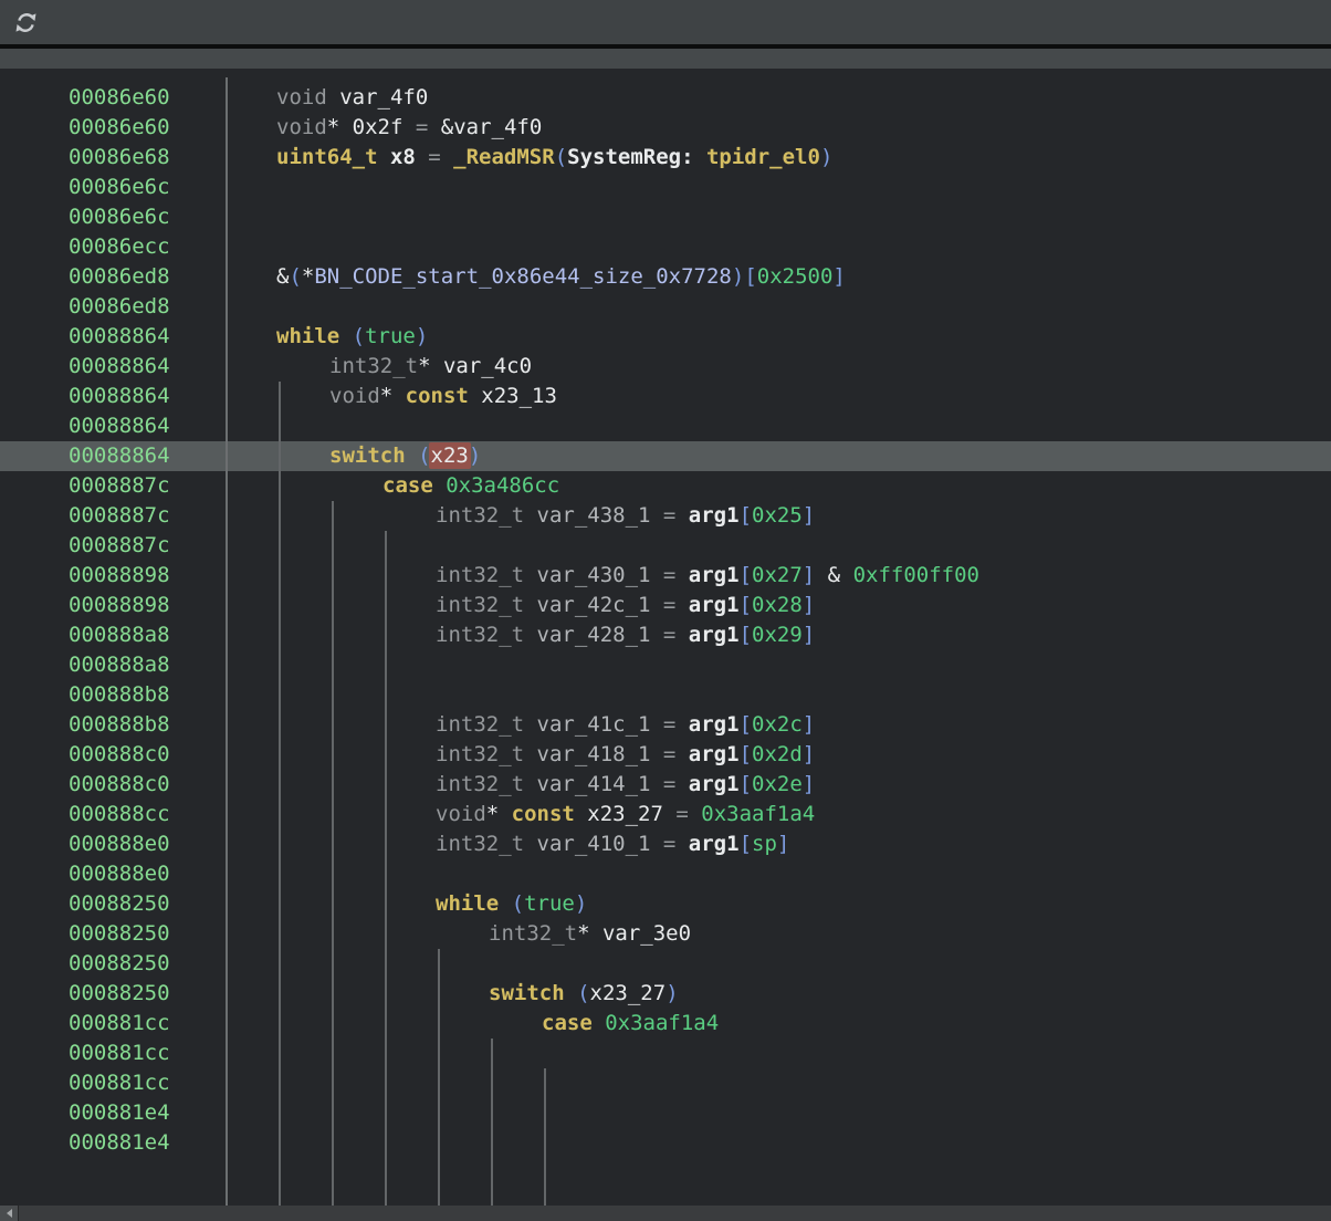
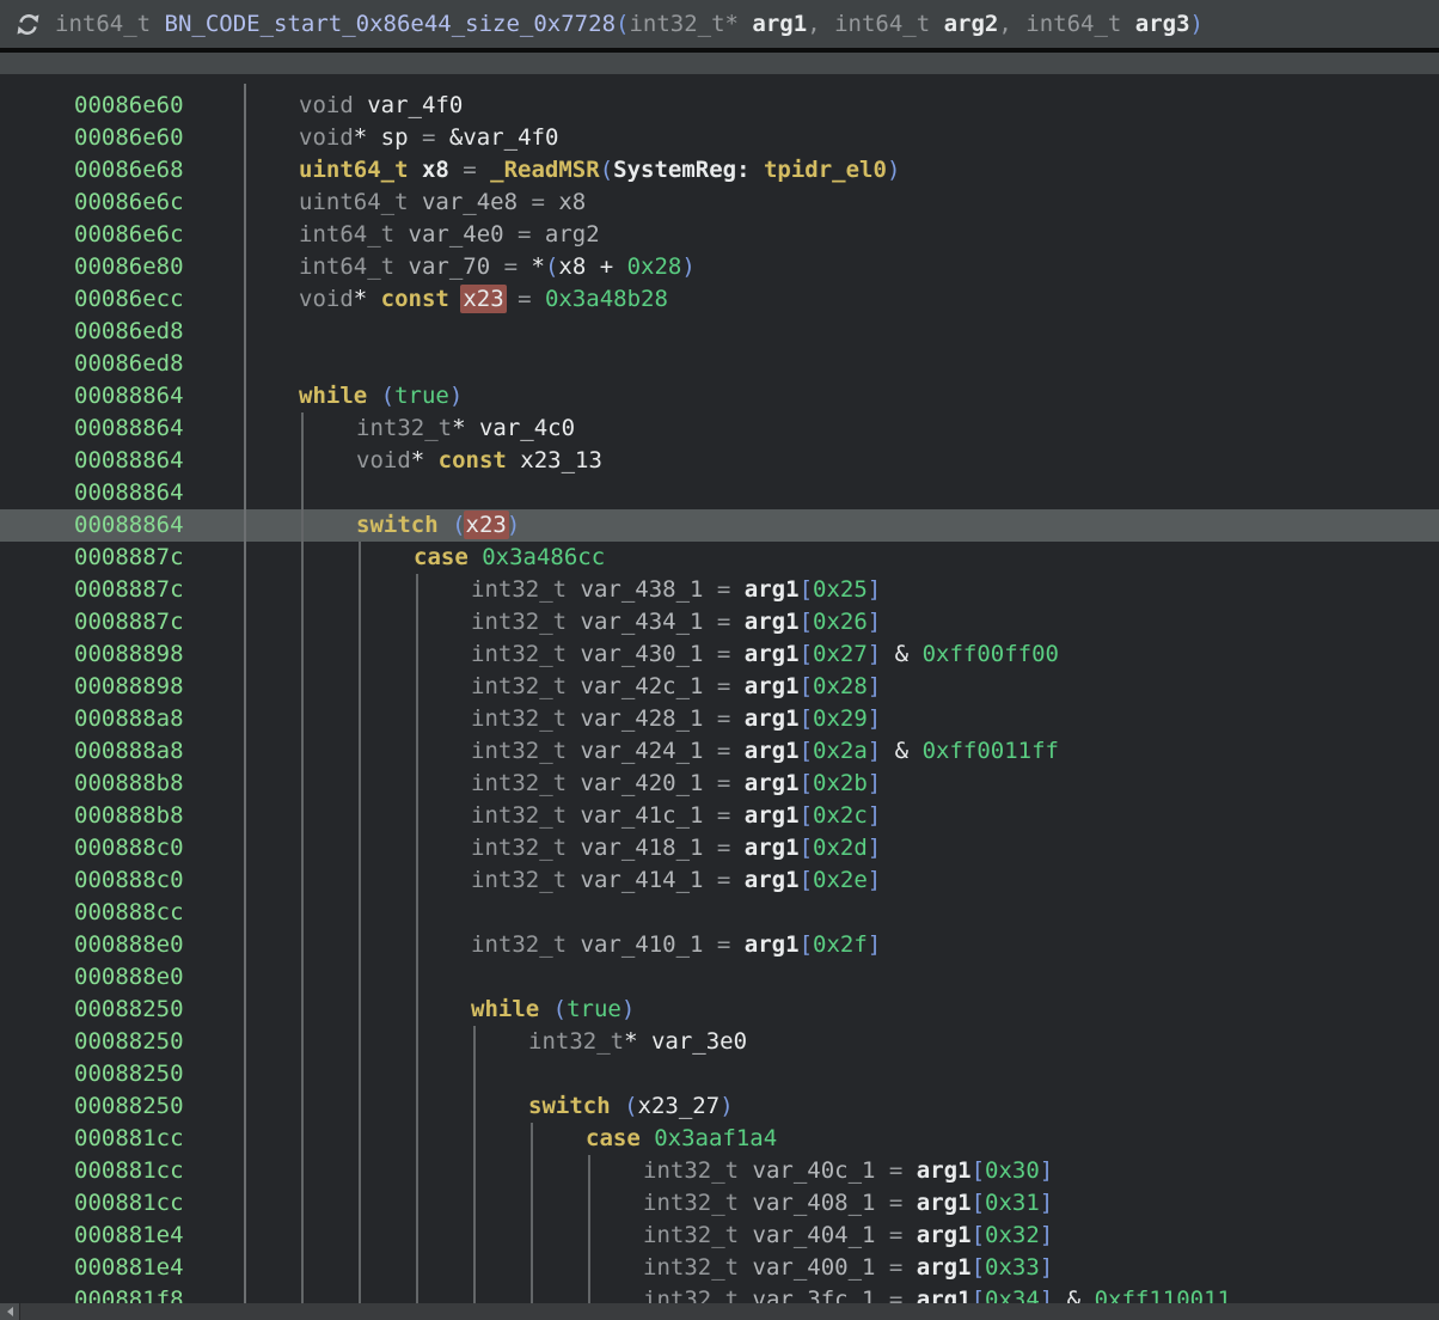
+ int64_t BN_CODE_start_0x86e44_size_0x7728(int32_t* arg1, int64_t arg2, int64_t arg3)
  00086e60
  void var_4f0
  00086e60
- void* 0x2f = &var_4f0
+ void* sp = &var_4f0
  00086e68
  uint64_t x8 = _ReadMSR(SystemReg: tpidr_el0)
  00086e6c
+ uint64_t var_4e8 = x8
  00086e6c
+ int64_t var_4e0 = arg2
+ 00086e80
+ int64_t var_70 = *(x8 + 0x28)
  00086ecc
+ void* const x23 = 0x3a48b28
  00086ed8
- &(*BN_CODE_start_0x86e44_size_0x7728)[0x2500]
  00086ed8
  00088864
  while (true)
  00088864
  int32_t* var_4c0
  00088864
  void* const x23_13
  00088864
  00088864
  switch (x23)
  0008887c
  case 0x3a486cc
  0008887c
  int32_t var_438_1 = arg1[0x25]
  0008887c
+ int32_t var_434_1 = arg1[0x26]
  00088898
  int32_t var_430_1 = arg1[0x27] & 0xff00ff00
  00088898
  int32_t var_42c_1 = arg1[0x28]
  000888a8
  int32_t var_428_1 = arg1[0x29]
  000888a8
+ int32_t var_424_1 = arg1[0x2a] & 0xff0011ff
  000888b8
+ int32_t var_420_1 = arg1[0x2b]
  000888b8
  int32_t var_41c_1 = arg1[0x2c]
  000888c0
  int32_t var_418_1 = arg1[0x2d]
  000888c0
  int32_t var_414_1 = arg1[0x2e]
  000888cc
- void* const x23_27 = 0x3aaf1a4
  000888e0
- int32_t var_410_1 = arg1[sp]
+ int32_t var_410_1 = arg1[0x2f]
  000888e0
  00088250
  while (true)
  00088250
  int32_t* var_3e0
  00088250
  00088250
  switch (x23_27)
  000881cc
  case 0x3aaf1a4
  000881cc
+ int32_t var_40c_1 = arg1[0x30]
  000881cc
+ int32_t var_408_1 = arg1[0x31]
  000881e4
+ int32_t var_404_1 = arg1[0x32]
  000881e4
+ int32_t var_400_1 = arg1[0x33]
+ 000881f8
+ int32_t var_3fc_1 = arg1[0x34] & 0xff110011
